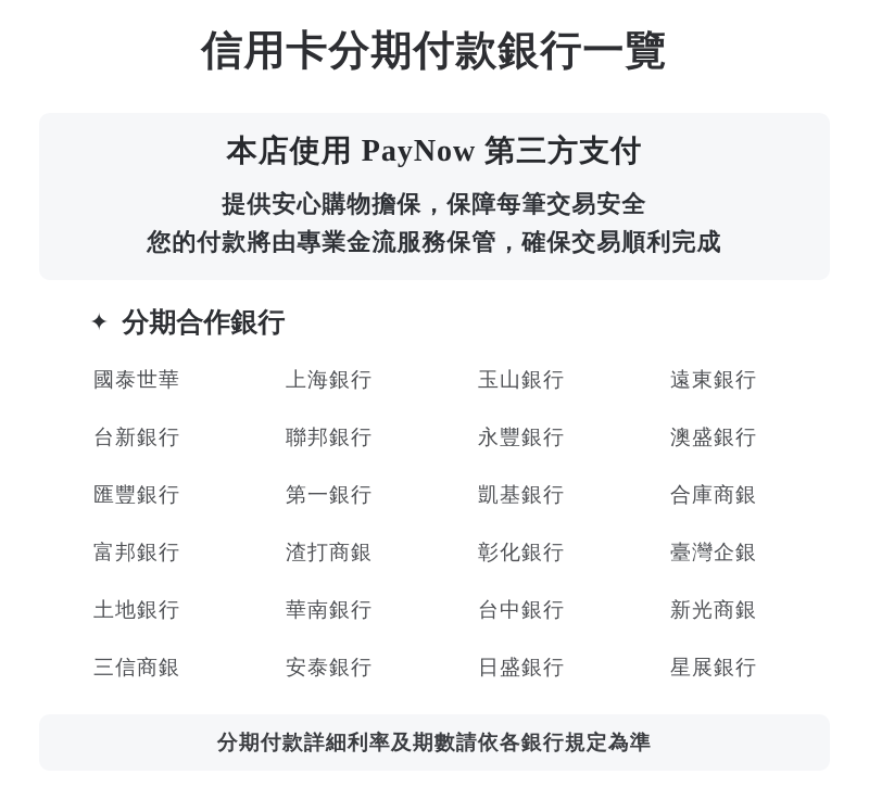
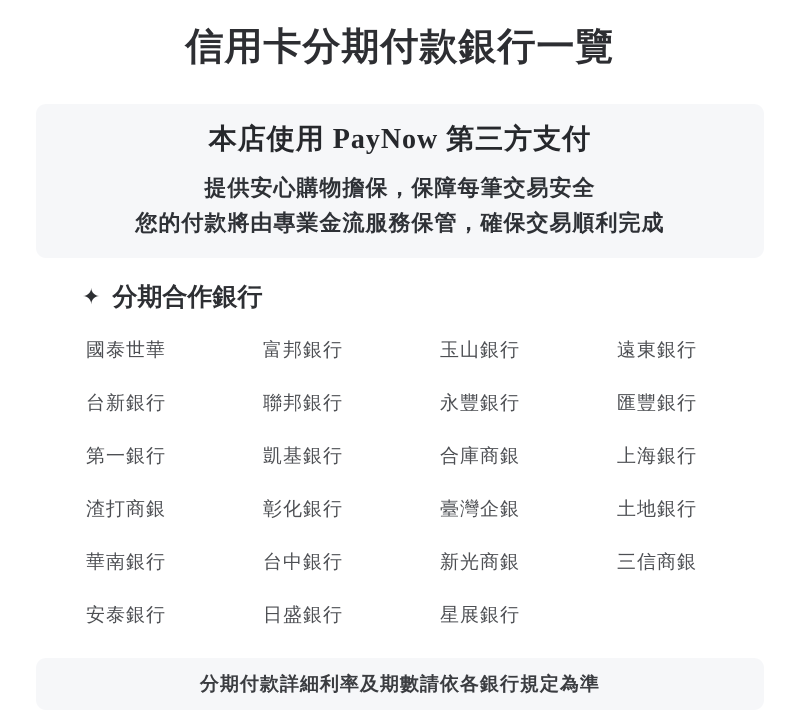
  信用卡分期付款銀行一覽
  本店使用 PayNow 第三方支付
  提供安心購物擔保，保障每筆交易安全
  您的付款將由專業金流服務保管，確保交易順利完成
  ✦
  分期合作銀行
  國泰世華
- 上海銀行
+ 富邦銀行
  玉山銀行
  遠東銀行
  台新銀行
  聯邦銀行
  永豐銀行
- 澳盛銀行
  匯豐銀行
  第一銀行
  凱基銀行
  合庫商銀
- 富邦銀行
+ 上海銀行
  渣打商銀
  彰化銀行
  臺灣企銀
  土地銀行
  華南銀行
  台中銀行
  新光商銀
  三信商銀
  安泰銀行
  日盛銀行
  星展銀行
  分期付款詳細利率及期數請依各銀行規定為準
